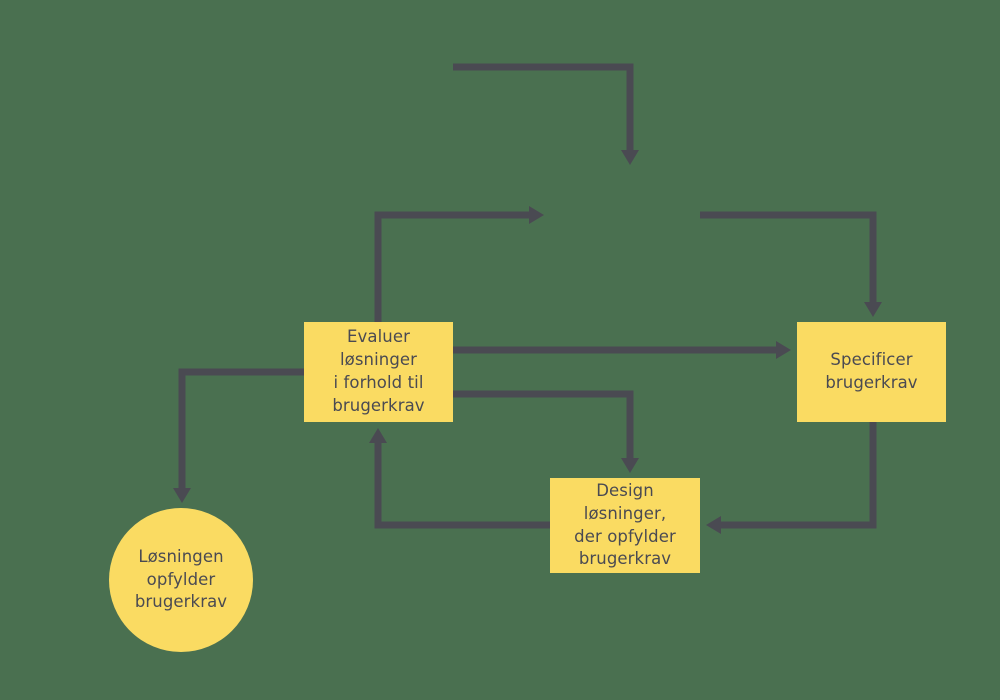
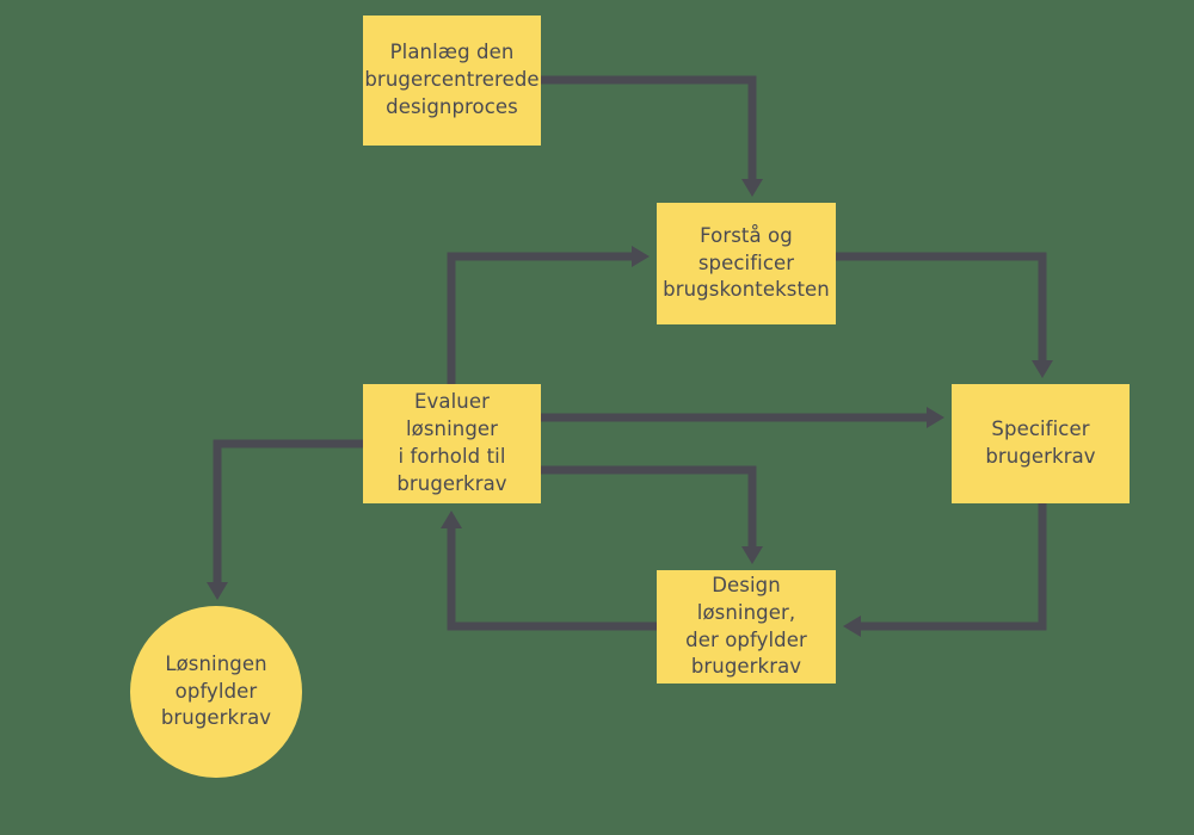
+ Planlæg den
+ brugercentrerede
+ designproces
+ Forstå og
+ specificer
+ brugskonteksten
  Specificer
  brugerkrav
  Evaluer løsninger
  i forhold til
  brugerkrav
  Design løsninger,
  der opfylder
  brugerkrav
  Løsningen
  opfylder
  brugerkrav
